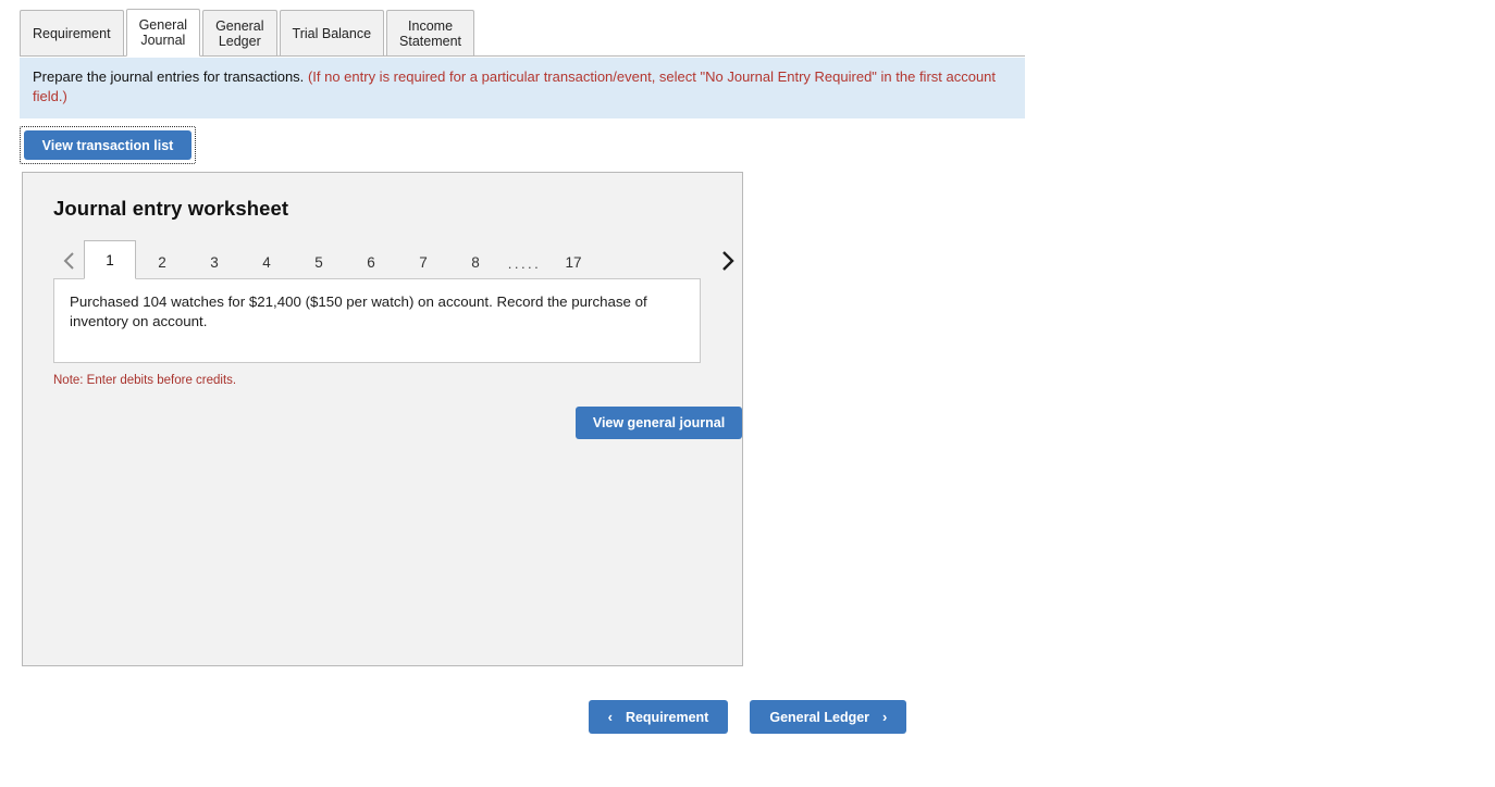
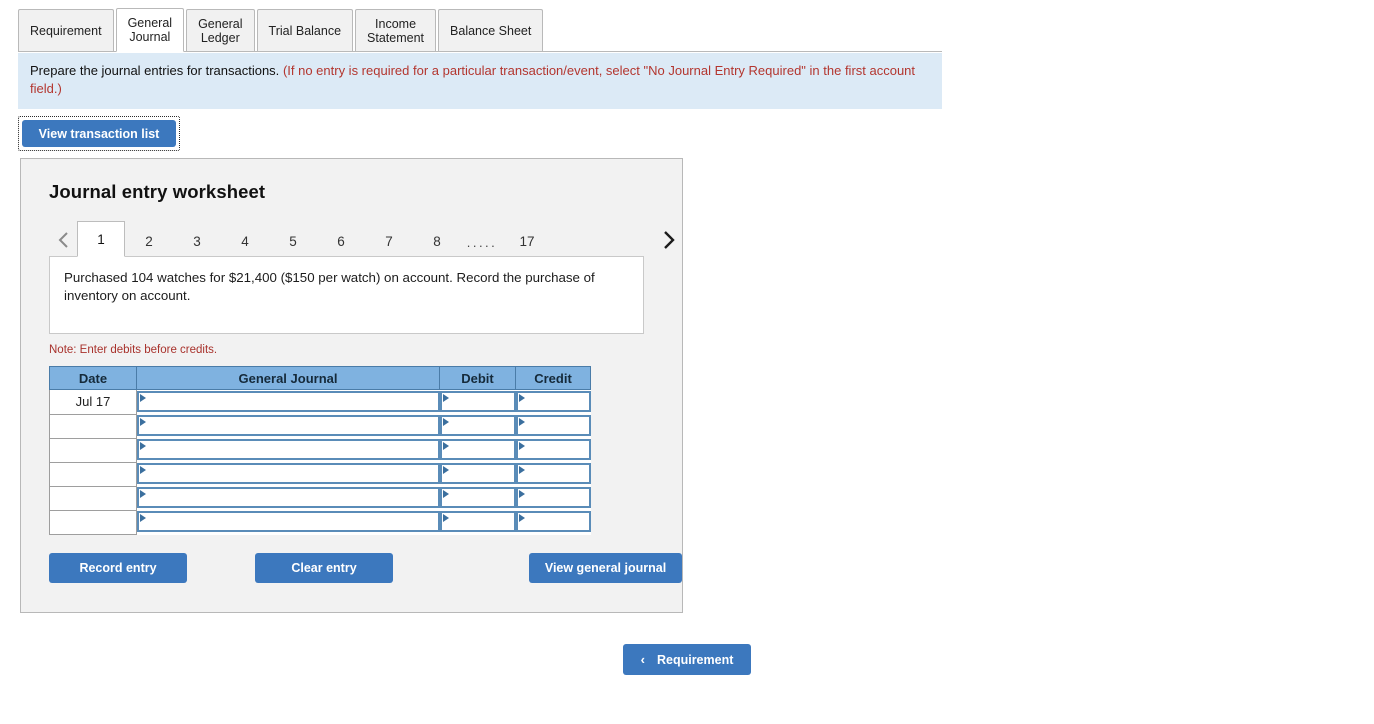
  Requirement
  General
  Journal
  General
  Ledger
  Trial Balance
  Income
  Statement
+ Balance Sheet
  Prepare the journal entries for transactions. (If no entry is required for a particular transaction/event, select "No Journal Entry Required" in the first account field.)
  View transaction list
  Journal entry worksheet
  1
  2
  3
  4
  5
  6
  7
  8
  .....
  17
  Purchased 104 watches for $21,400 ($150 per watch) on account. Record the purchase of inventory on account.
  Note: Enter debits before credits.
+ Date	General Journal	Debit	Credit
+ Jul 17
+ Record entry
+ Clear entry
  View general journal
  ‹
  Requirement
- General Ledger
- ›
